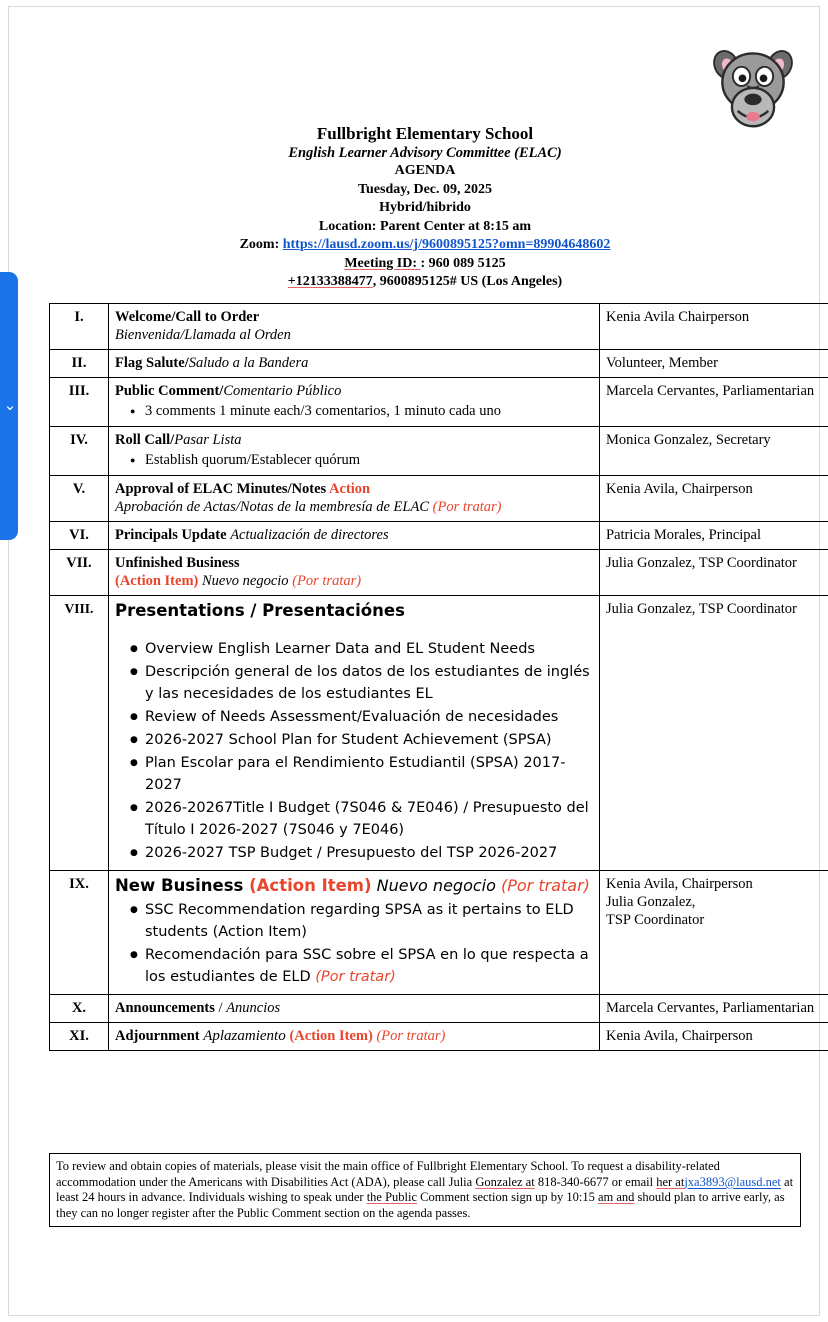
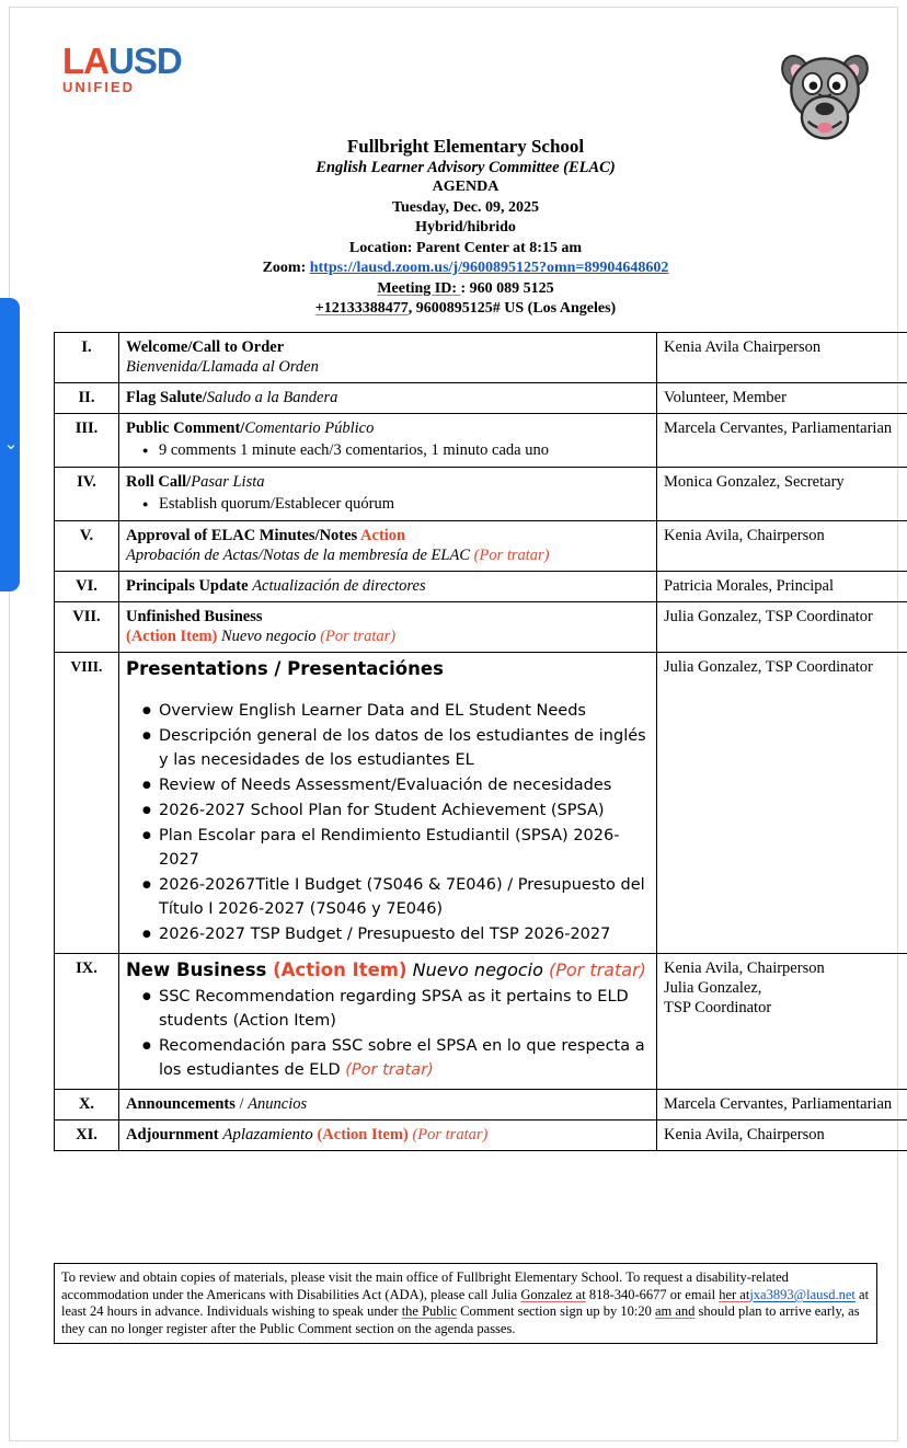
  ⌄
+ LAUSD
+ UNIFIED
  Fullbright Elementary School
  English Learner Advisory Committee (ELAC)
  AGENDA
  Tuesday, Dec. 09, 2025
  Hybrid/hibrido
  Location: Parent Center at 8:15 am
  Zoom: https://lausd.zoom.us/j/9600895125?omn=89904648602
  Meeting ID: : 960 089 5125
  +12133388477, 9600895125# US (Los Angeles)
  I.	Welcome/Call to Order Bienvenida/Llamada al Orden	Kenia Avila Chairperson
  II.	Flag Salute/Saludo a la Bandera	Volunteer, Member
- III.	Public Comment/Comentario Público 3 comments 1 minute each/3 comentarios, 1 minuto cada uno	Marcela Cervantes, Parliamentarian
+ III.	Public Comment/Comentario Público 9 comments 1 minute each/3 comentarios, 1 minuto cada uno	Marcela Cervantes, Parliamentarian
  IV.	Roll Call/Pasar Lista Establish quorum/Establecer quórum	Monica Gonzalez, Secretary
  V.	Approval of ELAC Minutes/Notes Action Aprobación de Actas/Notas de la membresía de ELAC (Por tratar)	Kenia Avila, Chairperson
  VI.	Principals Update Actualización de directores	Patricia Morales, Principal
  VII.	Unfinished Business (Action Item) Nuevo negocio (Por tratar)	Julia Gonzalez, TSP Coordinator
- VIII.	Presentations / Presentaciónes Overview English Learner Data and EL Student Needs Descripción general de los datos de los estudiantes de inglés y las necesidades de los estudiantes EL Review of Needs Assessment/Evaluación de necesidades 2026-2027 School Plan for Student Achievement (SPSA) Plan Escolar para el Rendimiento Estudiantil (SPSA) 2017-2027 2026-20267Title I Budget (7S046 & 7E046) / Presupuesto del Título I 2026-2027 (7S046 y 7E046) 2026-2027 TSP Budget / Presupuesto del TSP 2026-2027	Julia Gonzalez, TSP Coordinator
+ VIII.	Presentations / Presentaciónes Overview English Learner Data and EL Student Needs Descripción general de los datos de los estudiantes de inglés y las necesidades de los estudiantes EL Review of Needs Assessment/Evaluación de necesidades 2026-2027 School Plan for Student Achievement (SPSA) Plan Escolar para el Rendimiento Estudiantil (SPSA) 2026-2027 2026-20267Title I Budget (7S046 & 7E046) / Presupuesto del Título I 2026-2027 (7S046 y 7E046) 2026-2027 TSP Budget / Presupuesto del TSP 2026-2027	Julia Gonzalez, TSP Coordinator
  IX.	New Business (Action Item) Nuevo negocio (Por tratar) SSC Recommendation regarding SPSA as it pertains to ELD students (Action Item) Recomendación para SSC sobre el SPSA en lo que respecta a los estudiantes de ELD (Por tratar)	Kenia Avila, Chairperson Julia Gonzalez, TSP Coordinator
  X.	Announcements / Anuncios	Marcela Cervantes, Parliamentarian
  XI.	Adjournment Aplazamiento (Action Item) (Por tratar)	Kenia Avila, Chairperson
- To review and obtain copies of materials, please visit the main office of Fullbright Elementary School. To request a disability-related accommodation under the Americans with Disabilities Act (ADA), please call Julia Gonzalez at 818-340-6677 or email her atjxa3893@lausd.net at least 24 hours in advance. Individuals wishing to speak under the Public Comment section sign up by 10:15 am and should plan to arrive early, as they can no longer register after the Public Comment section on the agenda passes.
+ To review and obtain copies of materials, please visit the main office of Fullbright Elementary School. To request a disability-related accommodation under the Americans with Disabilities Act (ADA), please call Julia Gonzalez at 818-340-6677 or email her atjxa3893@lausd.net at least 24 hours in advance. Individuals wishing to speak under the Public Comment section sign up by 10:20 am and should plan to arrive early, as they can no longer register after the Public Comment section on the agenda passes.
